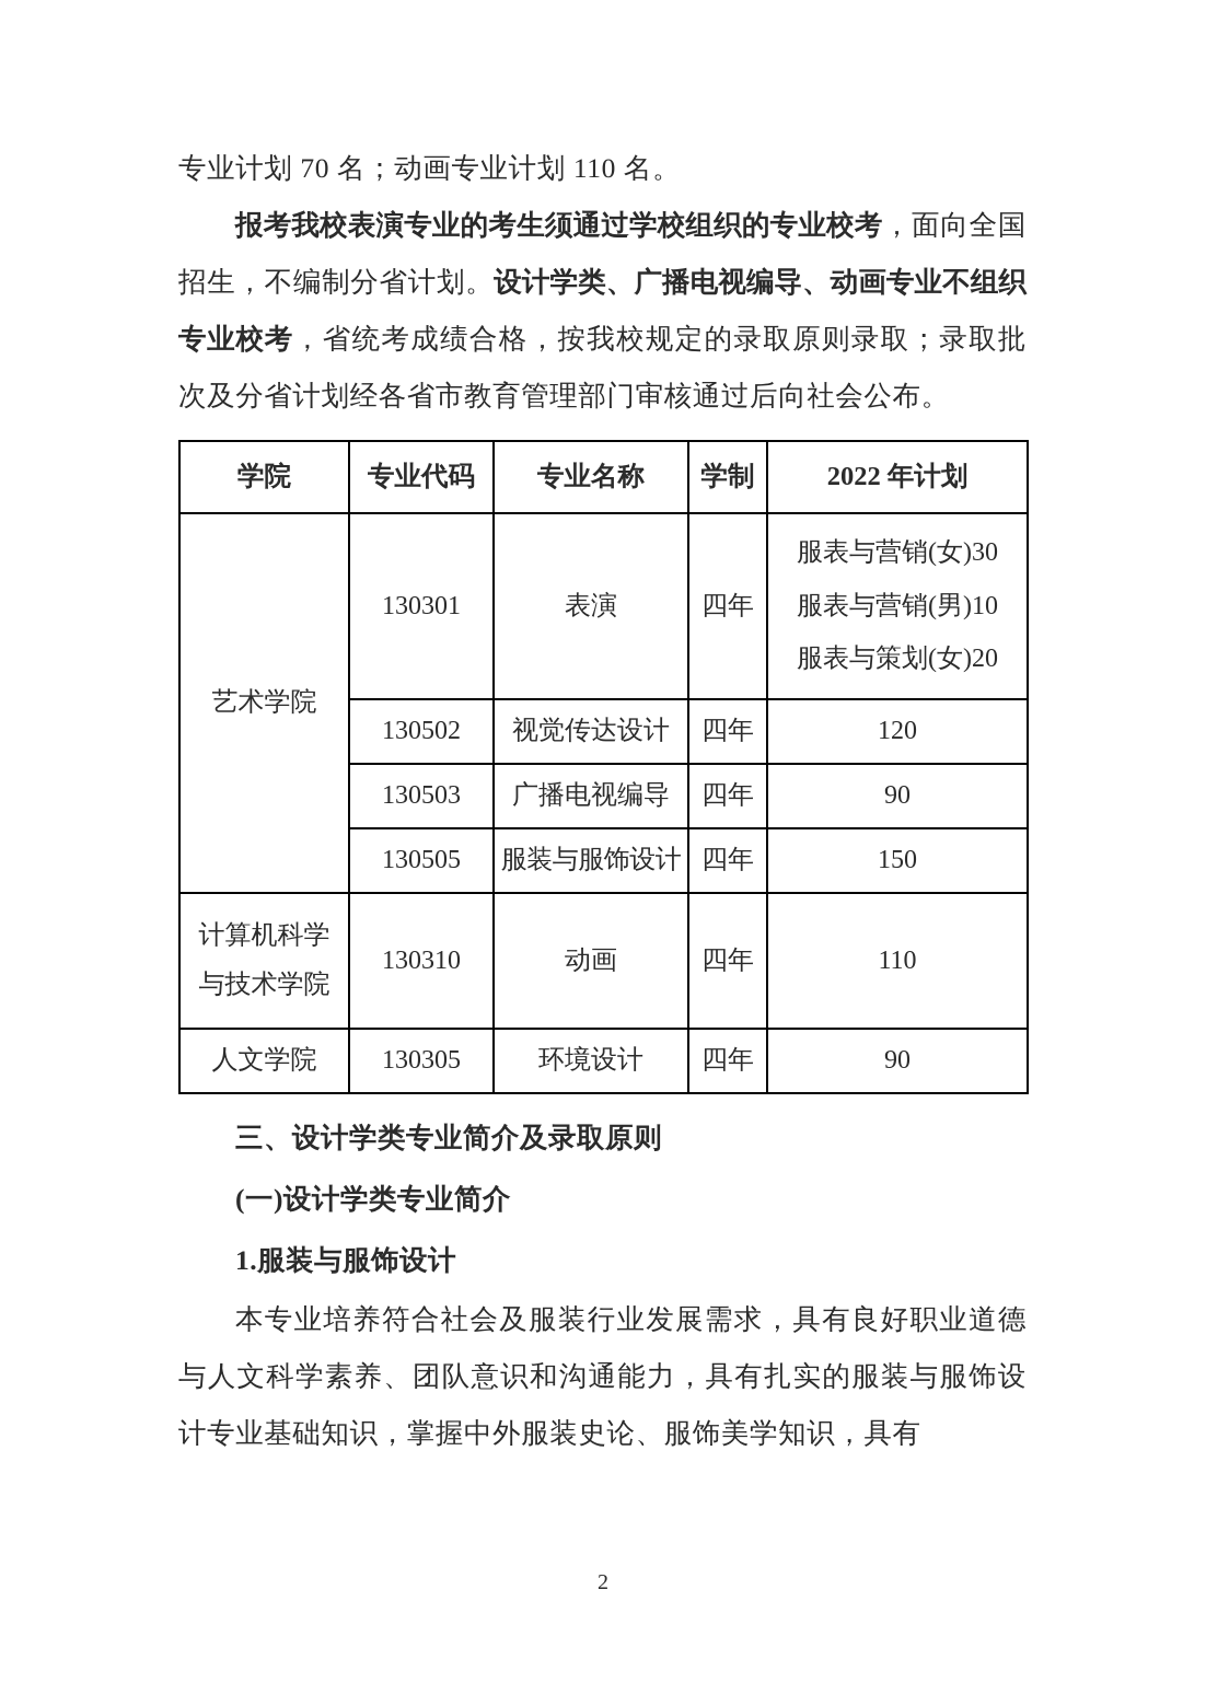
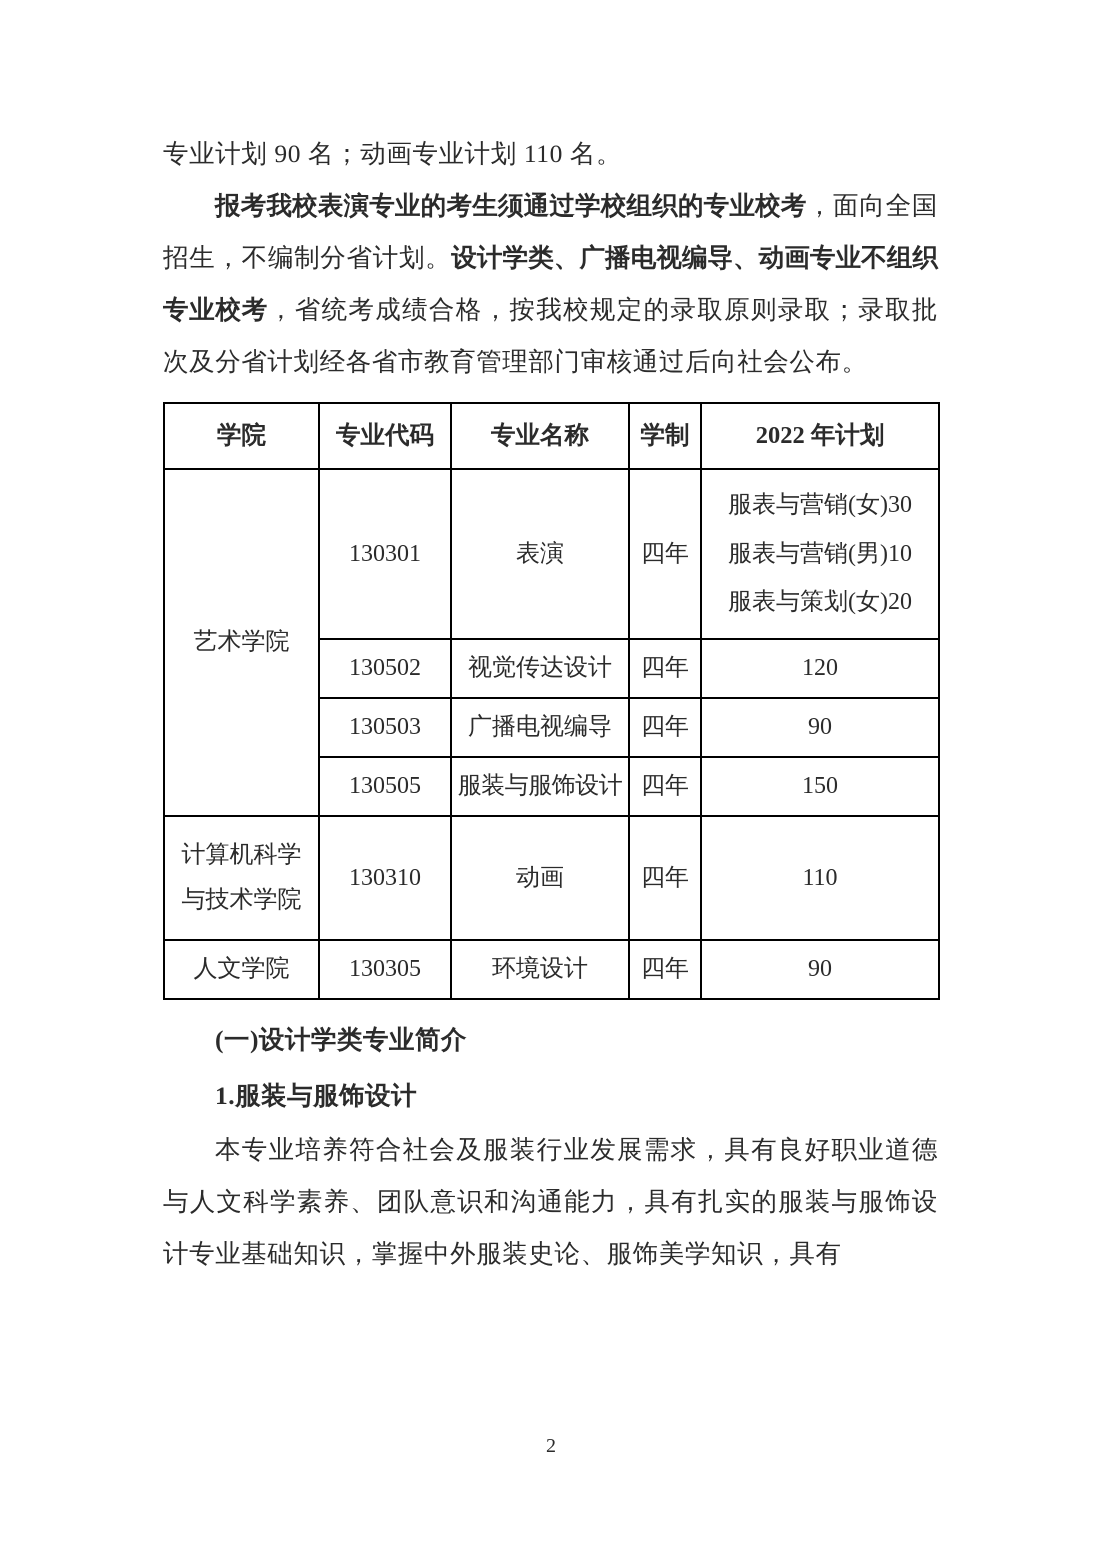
- 专业计划 70 名；动画专业计划 110 名。
+ 专业计划 90 名；动画专业计划 110 名。
  报考我校表演专业的考生须通过学校组织的专业校考，面向全国招生，不编制分省计划。设计学类、广播电视编导、动画专业不组织专业校考，省统考成绩合格，按我校规定的录取原则录取；录取批次及分省计划经各省市教育管理部门审核通过后向社会公布。
  学院	专业代码	专业名称	学制	2022 年计划
  艺术学院	130301	表演	四年	服表与营销(女)30 服表与营销(男)10 服表与策划(女)20
  130502	视觉传达设计	四年	120
  130503	广播电视编导	四年	90
  130505	服装与服饰设计	四年	150
  计算机科学 与技术学院	130310	动画	四年	110
  人文学院	130305	环境设计	四年	90
- 三、设计学类专业简介及录取原则
  (一)设计学类专业简介
  1.服装与服饰设计
  本专业培养符合社会及服装行业发展需求，具有良好职业道德与人文科学素养、团队意识和沟通能力，具有扎实的服装与服饰设计专业基础知识，掌握中外服装史论、服饰美学知识，具有
  2
